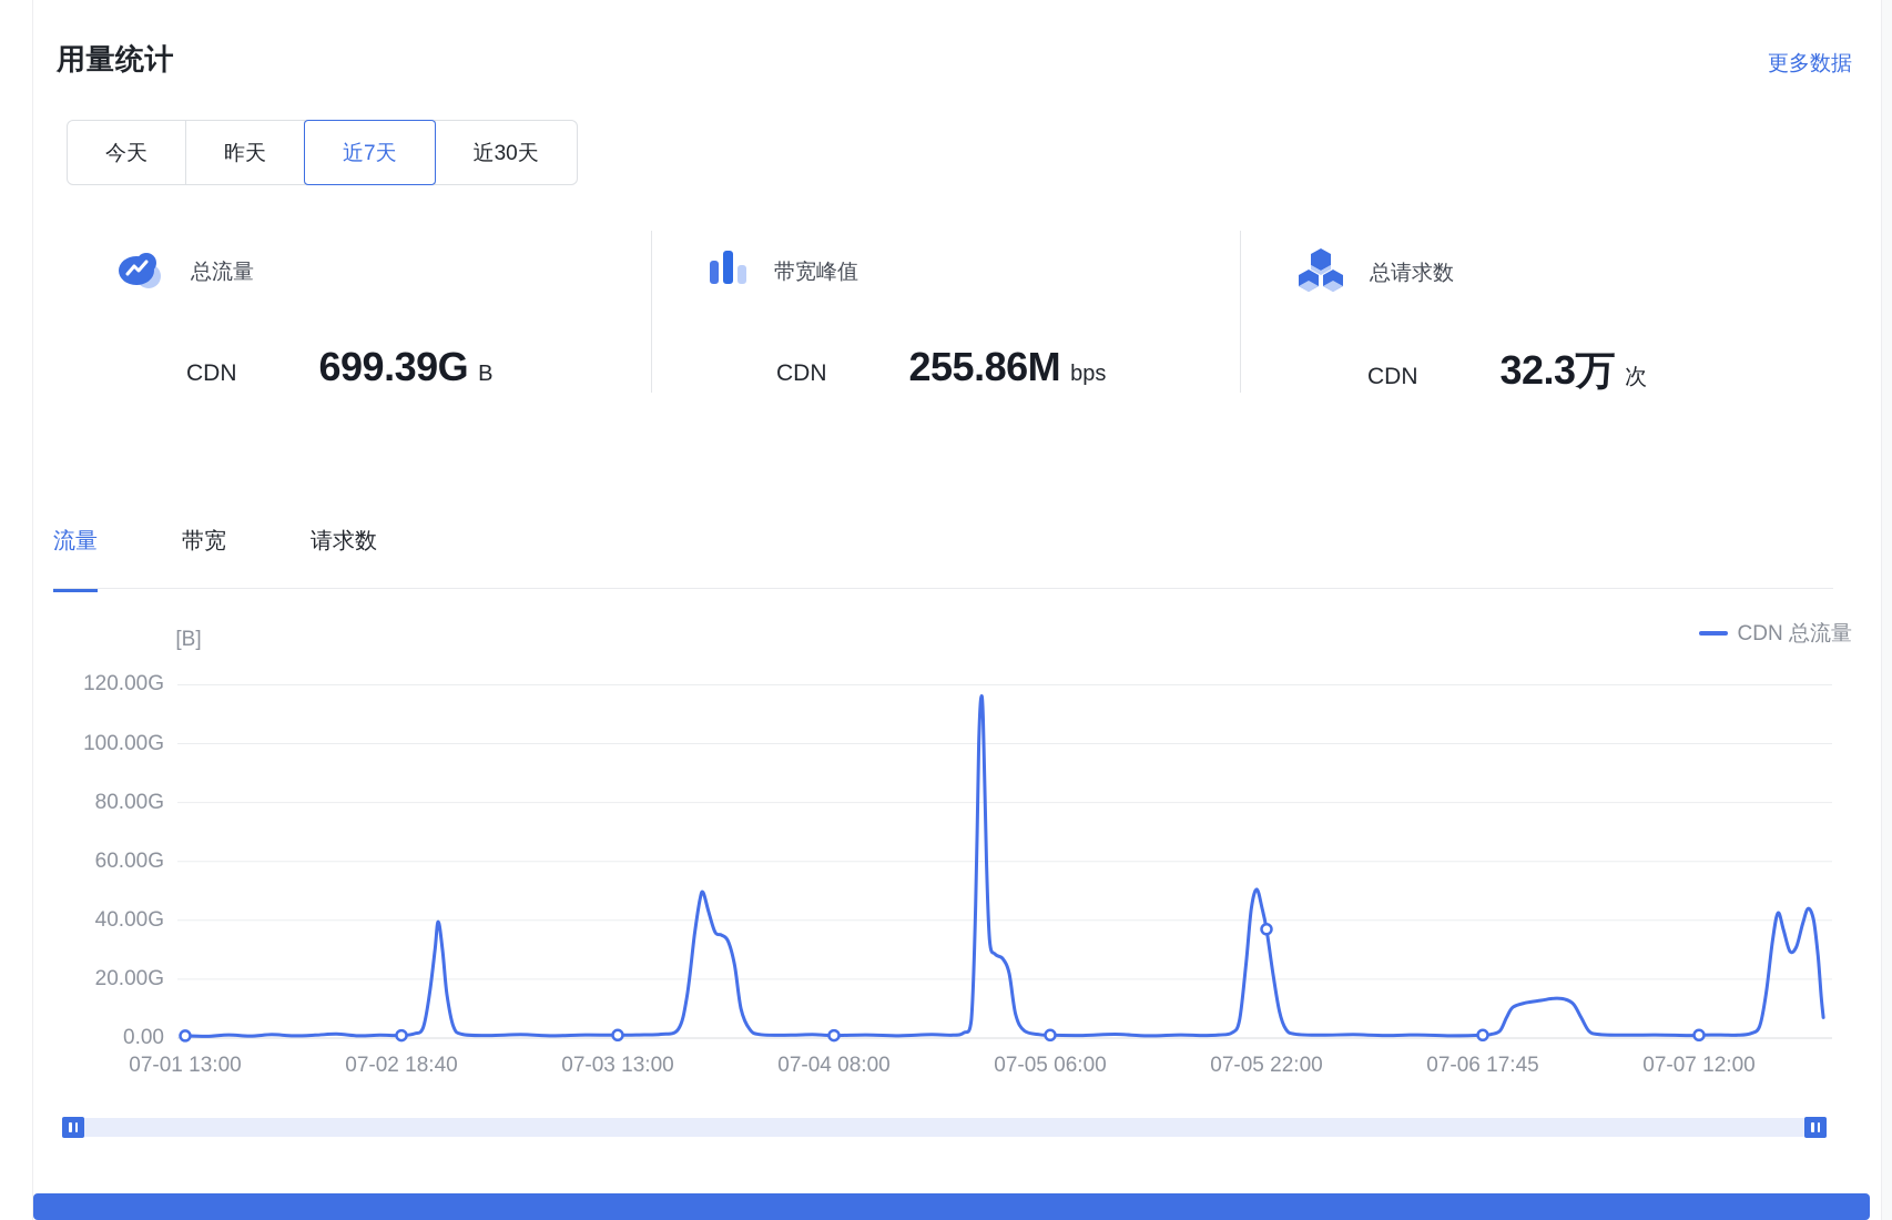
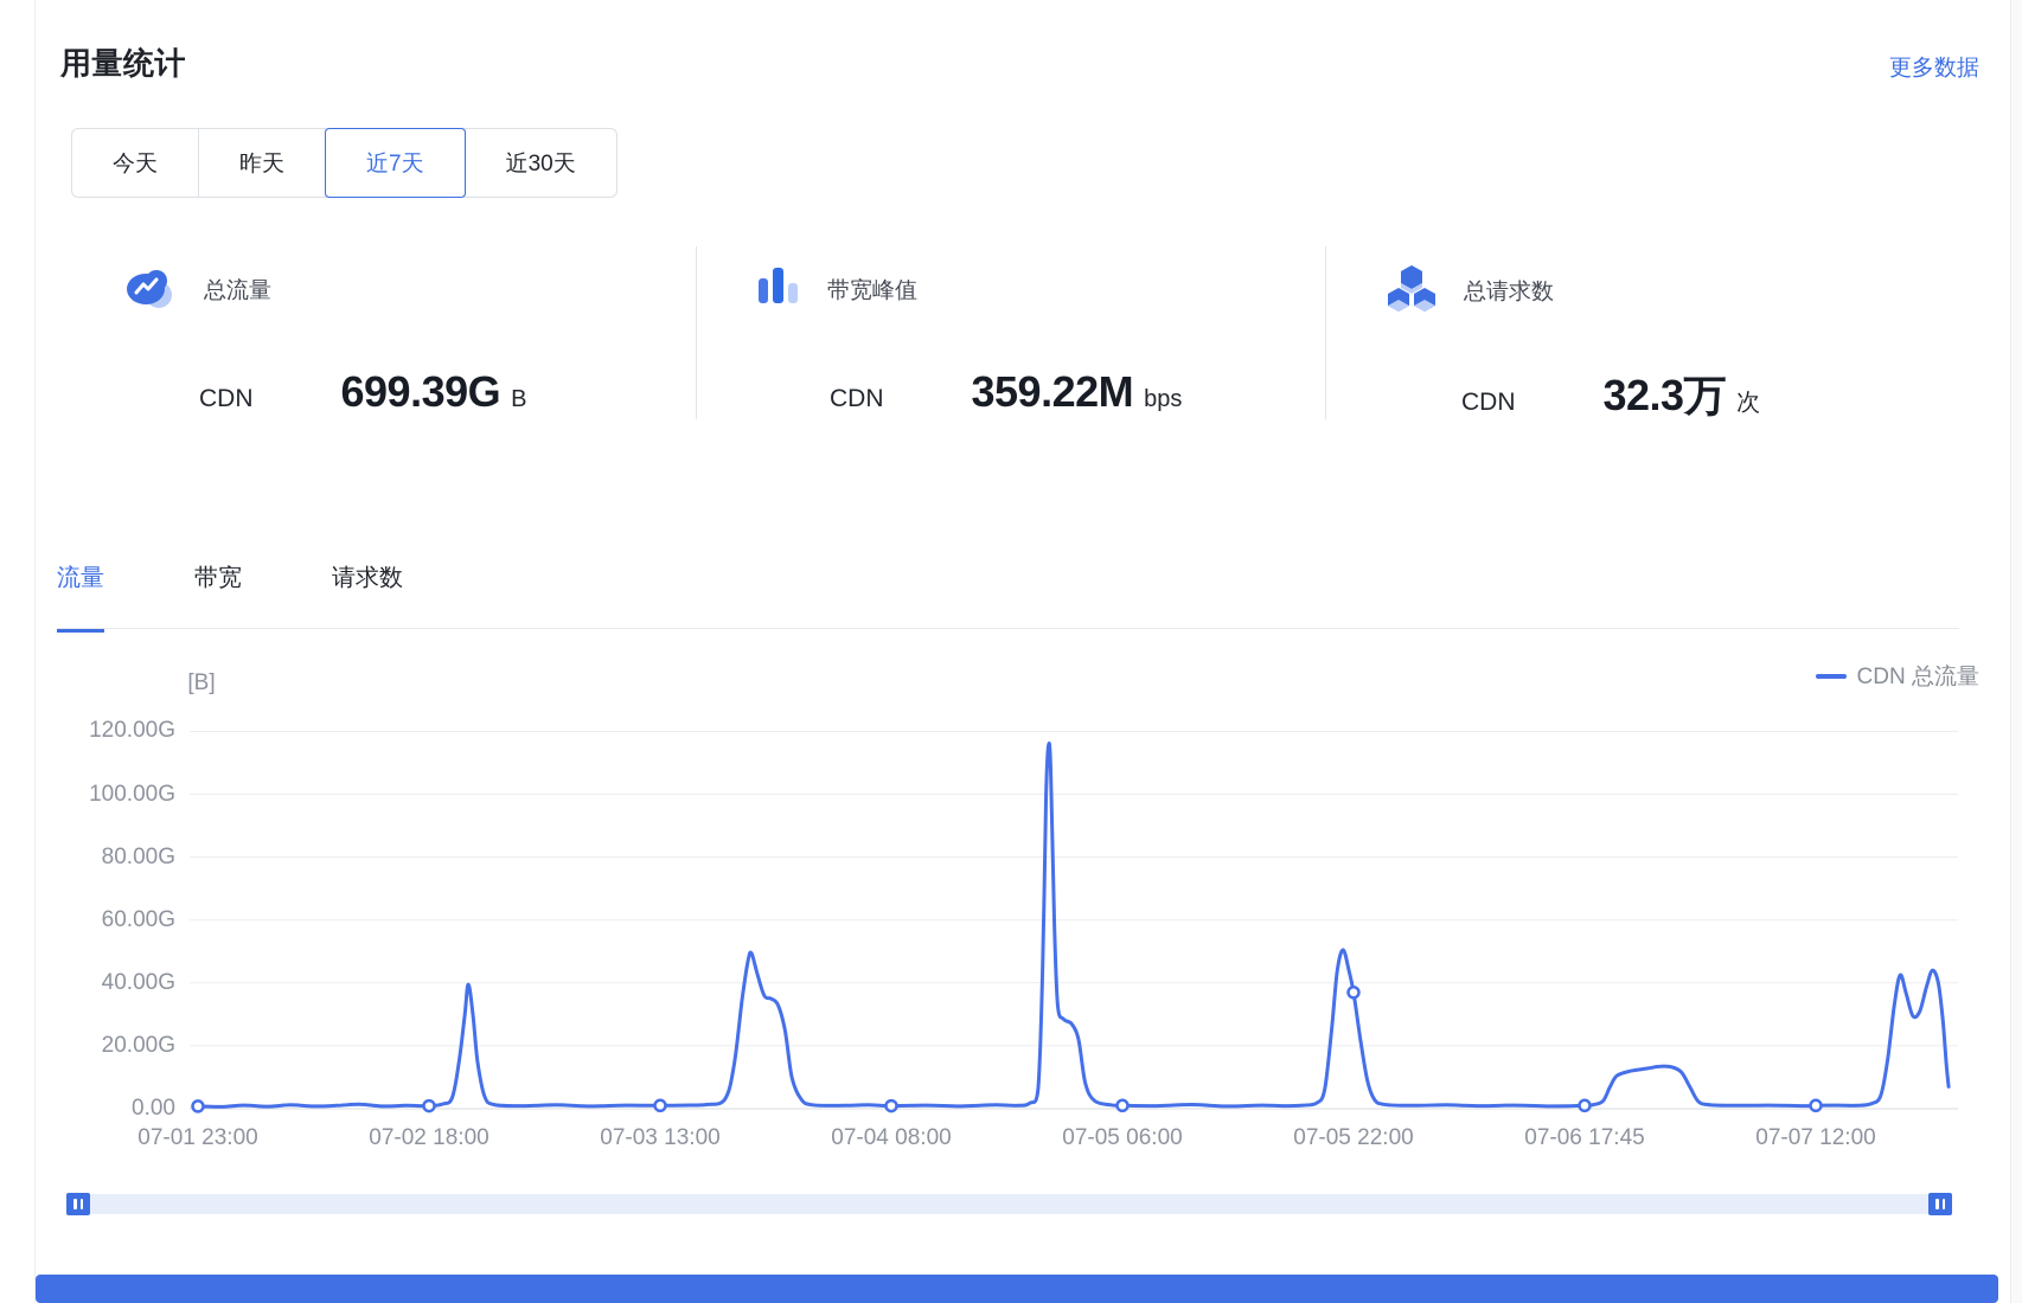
  用量统计
  更多数据
  今天
  昨天
  近7天
  近30天
  总流量
  CDN
  699.39G
  B
  带宽峰值
  CDN
- 255.86M
+ 359.22M
  bps
  总请求数
  CDN
  32.3万
  次
  流量
  带宽
  请求数
  [B]
  CDN 总流量
  120.00G
  100.00G
  80.00G
  60.00G
  40.00G
  20.00G
  0.00
- 07-01 13:00
+ 07-01 23:00
- 07-02 18:40
+ 07-02 18:00
  07-03 13:00
  07-04 08:00
  07-05 06:00
  07-05 22:00
  07-06 17:45
  07-07 12:00
